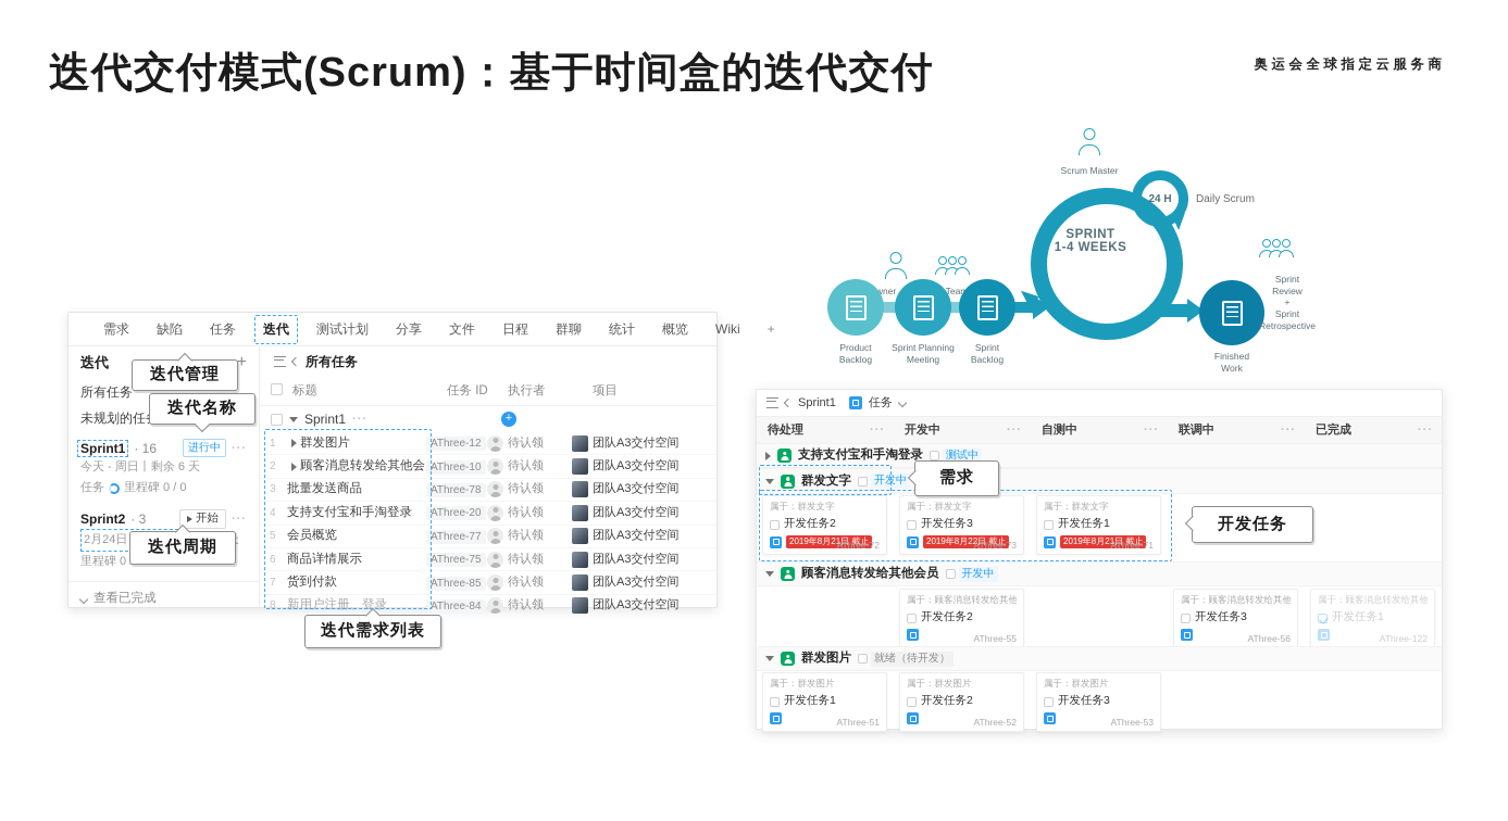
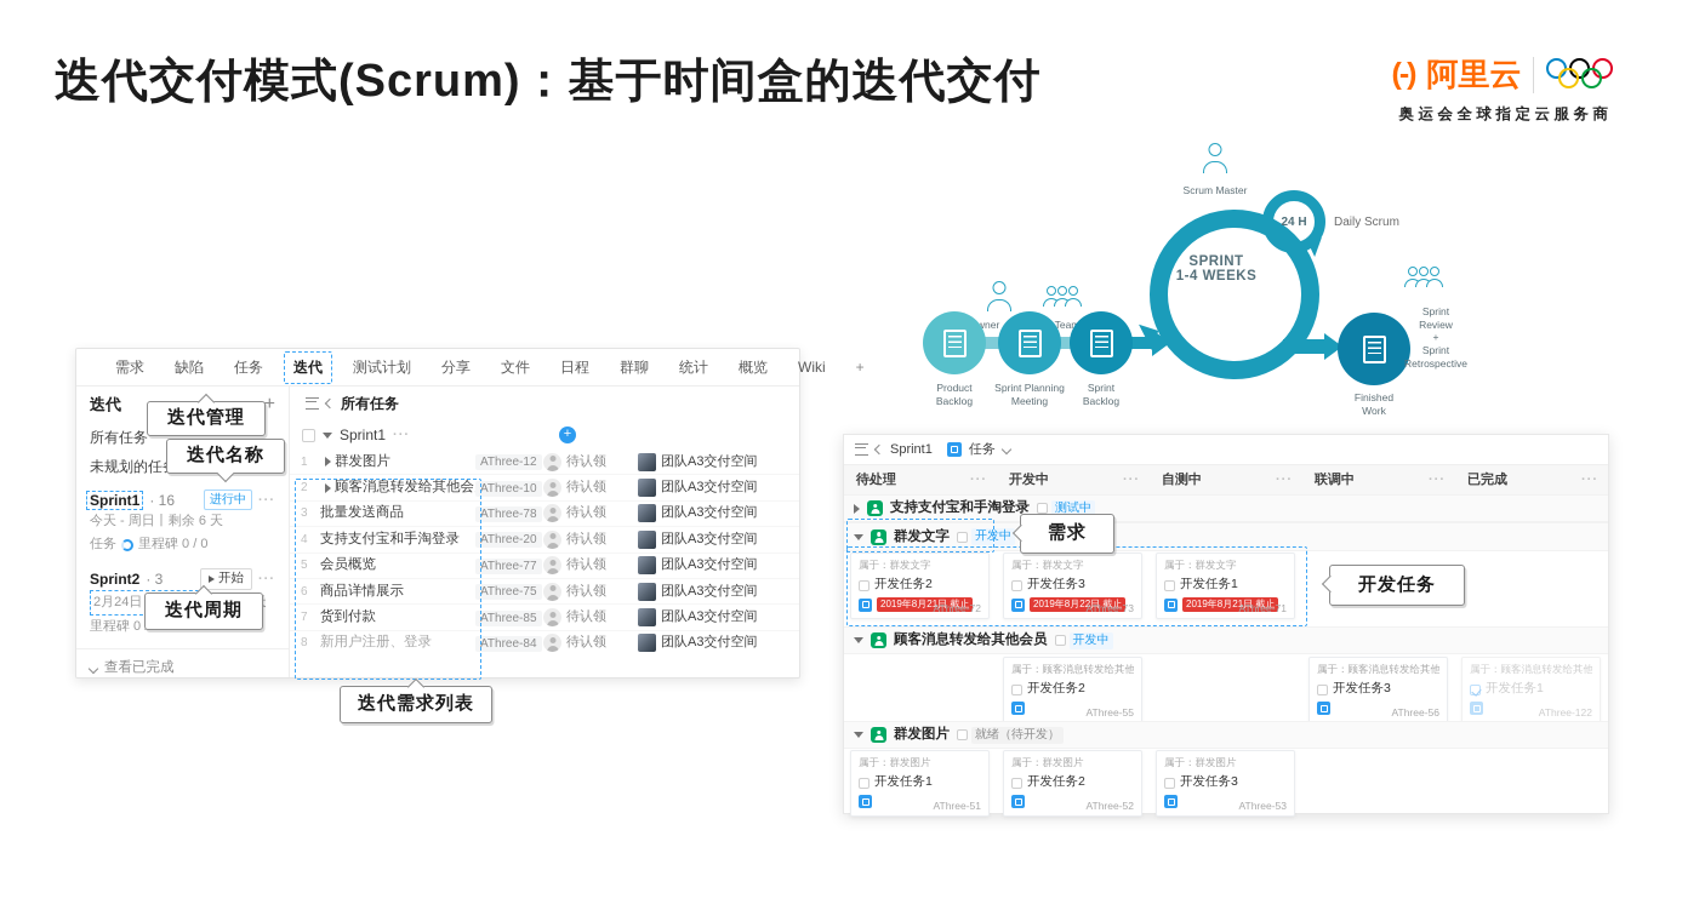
  迭代交付模式(Scrum)：基于时间盒的迭代交付
+ (-)
+ 阿里云
  奥运会全球指定云服务商
  Scrum Master
  SPRINT
  1-4 WEEKS
  24 H
  Daily Scrum
  Tea
  Product
  Backlog
  Sprint Planning
  Meeting
  Sprint
  Backlog
  Finished
  Work
  Sprint
  Review
  +
  Sprint
  Retrospective
  需求
  缺陷
  任务
  迭代
  测试计划
  分享
  文件
  日程
  群聊
  统计
  概览
  Wiki
  +
  迭代
  +
  所有任务
  未规划的任
  Sprint1
  · 16
  进行中
  ···
  今天 - 周日丨剩余 6 天
  任务
  里程碑 0 / 0
  Sprint2
  · 3
  开始
  ···
  查看已完成
  所有任务
- 标题
- 任务 ID
- 执行者
- 项目
  Sprint1
  ···
  +
  1
  群发图片
  AThree-12
  待认领
  团队A3交付空间
  2
  顾客消息转发给其他会
  AThree-10
  待认领
  团队A3交付空间
  3
  批量发送商品
  AThree-78
  待认领
  团队A3交付空间
  4
  支持支付宝和手淘登录
  AThree-20
  待认领
  团队A3交付空间
  5
  会员概览
  AThree-77
  待认领
  团队A3交付空间
  6
  商品详情展示
  AThree-75
  待认领
  团队A3交付空间
  7
  货到付款
  AThree-85
  待认领
  团队A3交付空间
  8
  新用户注册、登录
  AThree-84
  待认领
  团队A3交付空间
  迭代管理
  迭代名称
  迭代周期
  迭代需求列表
  Sprint1
  任务
  待处理
  ···
  开发中
  ···
  自测中
  ···
  联调中
  ···
  已完成
  ···
  支持支付宝和手淘登录
  测试中
  群发文字
  开发中
  属于：群发文字
  开发任务2
  2019年8月21日 截止
  AThree-72
  属于：群发文字
  开发任务3
  2019年8月22日 截止
  AThree-73
  属于：群发文字
  开发任务1
  2019年8月21日 截止
  AThree-71
  顾客消息转发给其他会员
  开发中
  属于：顾客消息转发给其他
  开发任务2
  AThree-55
  属于：顾客消息转发给其他
  开发任务3
  AThree-56
  属于：顾客消息转发给其他
  开发任务1
  AThree-122
  群发图片
  就绪（待开发）
  属于：群发图片
  开发任务1
  AThree-51
  属于：群发图片
  开发任务2
  AThree-52
  属于：群发图片
  开发任务3
  AThree-53
  需求
  开发任务
